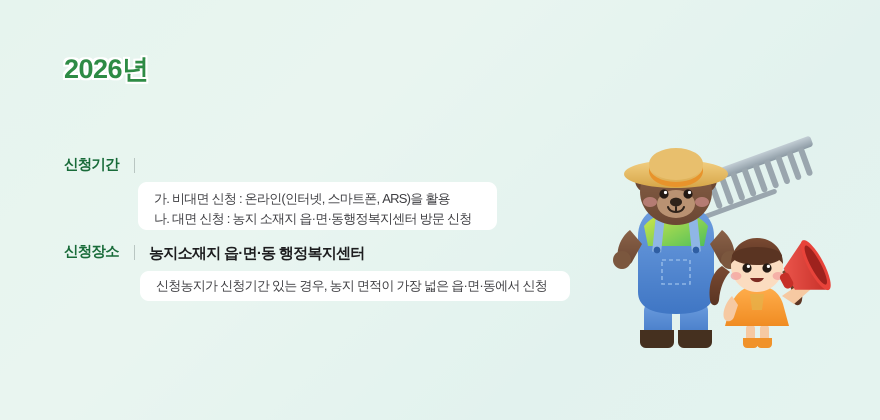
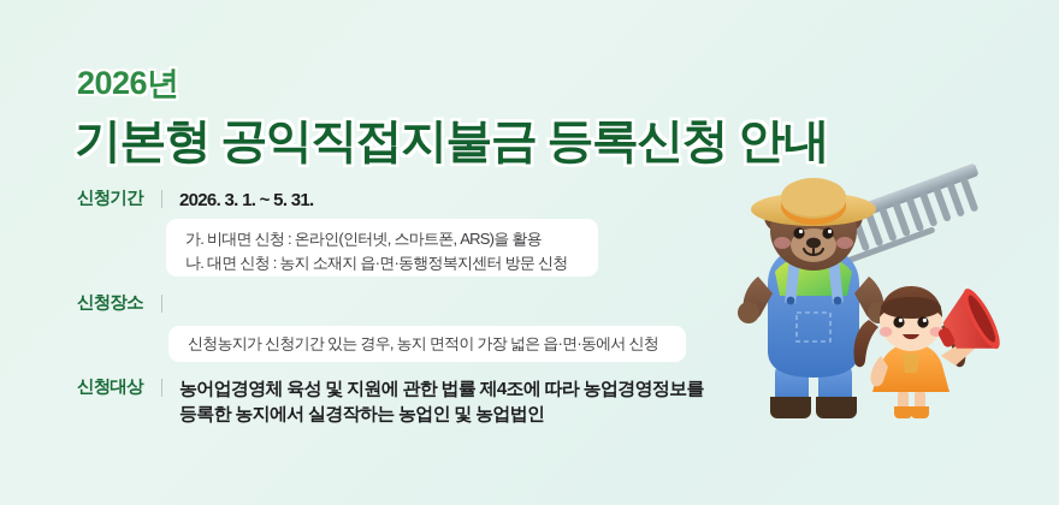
  2026년
+ 기본형 공익직접지불금 등록신청 안내
  신청기간
+ 2026. 3. 1. ~ 5. 31.
  가. 비대면 신청 : 온라인(인터넷, 스마트폰, ARS)을 활용
  나. 대면 신청 : 농지 소재지 읍·면·동행정복지센터 방문 신청
  신청장소
- 농지소재지 읍·면·동 행정복지센터
  신청농지가 신청기간 있는 경우, 농지 면적이 가장 넓은 읍·면·동에서 신청
+ 신청대상
+ 농어업경영체 육성 및 지원에 관한 법률 제4조에 따라 농업경영정보를
+ 등록한 농지에서 실경작하는 농업인 및 농업법인
